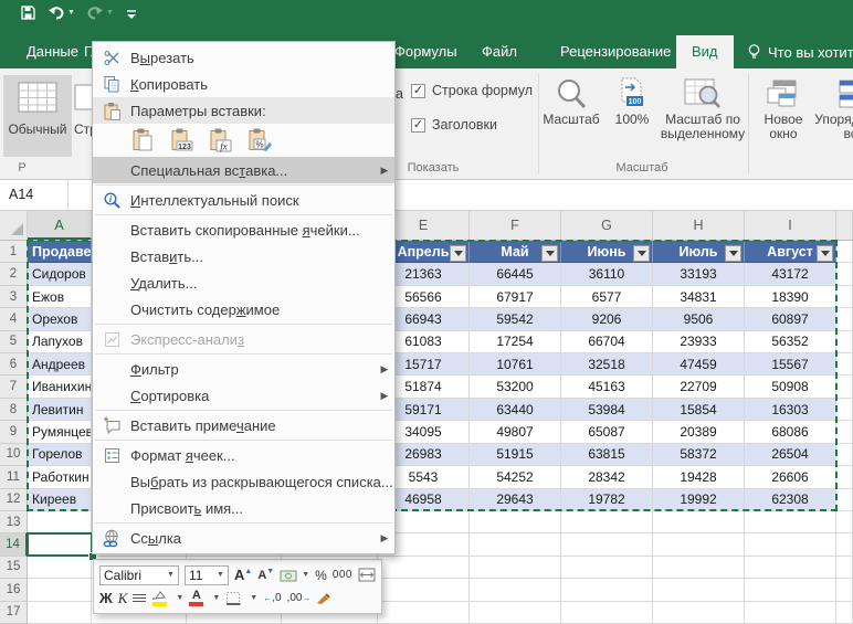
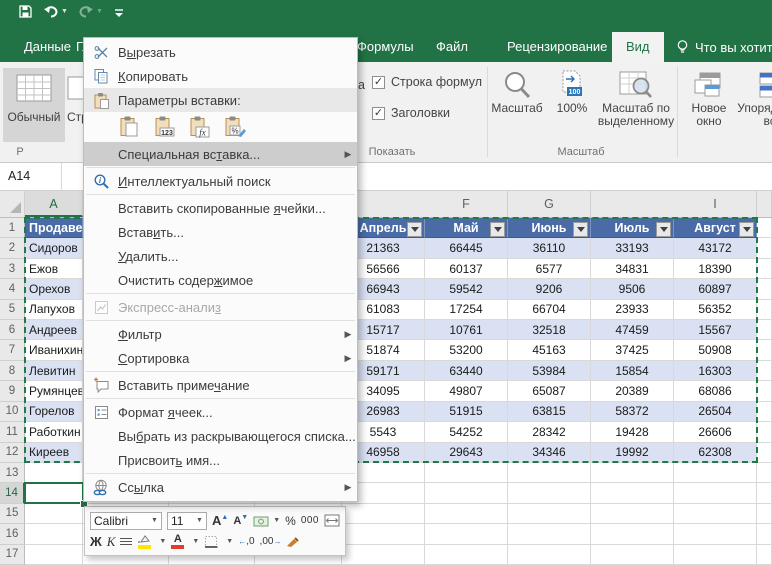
  Данные
  Формулы
  Файл
  Рецензирование
  Вид
  Что вы хотит
  Обычный
  Р
  а
  ✓
  Строка формул
  ✓
  Заголовки
  Показать
  Масштаб
  100%
  Масштаб по выделенному
  Масштаб
  Новое окно
  A14
  A
- E
  F
  G
- H
  I
  1
  Продаве
  Апрель
  Май
  Июнь
  Июль
  Август
  2
  Сидоров
  21363
  66445
  36110
  33193
  43172
  3
  Ежов
  56566
- 67917
+ 60137
  6577
  34831
  18390
  4
  Орехов
  66943
  59542
  9206
  9506
  60897
  5
  Лапухов
  61083
  17254
  66704
  23933
  56352
  6
  Андреев
  15717
  10761
  32518
  47459
  15567
  7
  Иванихин
  51874
  53200
  45163
- 22709
+ 37425
  50908
  8
  Левитин
  59171
  63440
  53984
  15854
  16303
  9
  Румянцев
  34095
  49807
  65087
  20389
  68086
  10
  Горелов
  26983
  51915
  63815
  58372
  26504
  11
  Работкин
  5543
  54252
  28342
  19428
  26606
  12
  Киреев
  46958
  29643
- 19782
+ 34346
  19992
  62308
  13
  14
  15
  16
  17
  Вырезать
  Копировать
  Параметры вставки:
  fx
  %
  Специальная вставка...
  ▶
  i
  Интеллектуальный поиск
  Вставить скопированные ячейки...
  Вставить...
  Удалить...
  Очистить содержимое
  Экспресс-анализ
  Фильтр
  ▶
  Сортировка
  ▶
  Вставить примечание
  Формат ячеек...
  Выбрать из раскрывающегося списка...
  Присвоить имя...
  Ссылка
  ▶
  Calibri
  11
  A
  A
  %
  000
  Ж
  К
  А
  ←
  ,0
  ,00
  →
